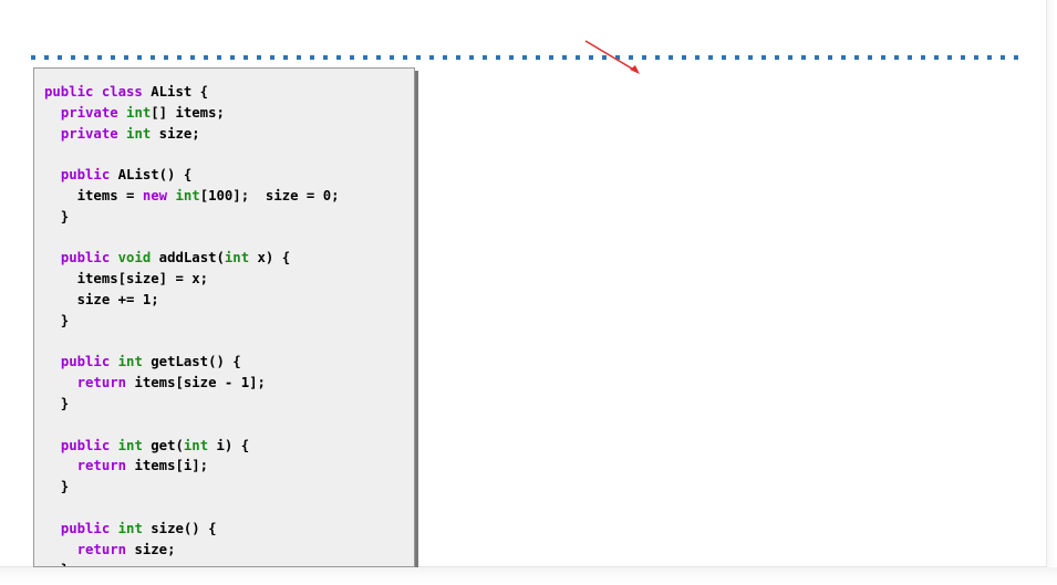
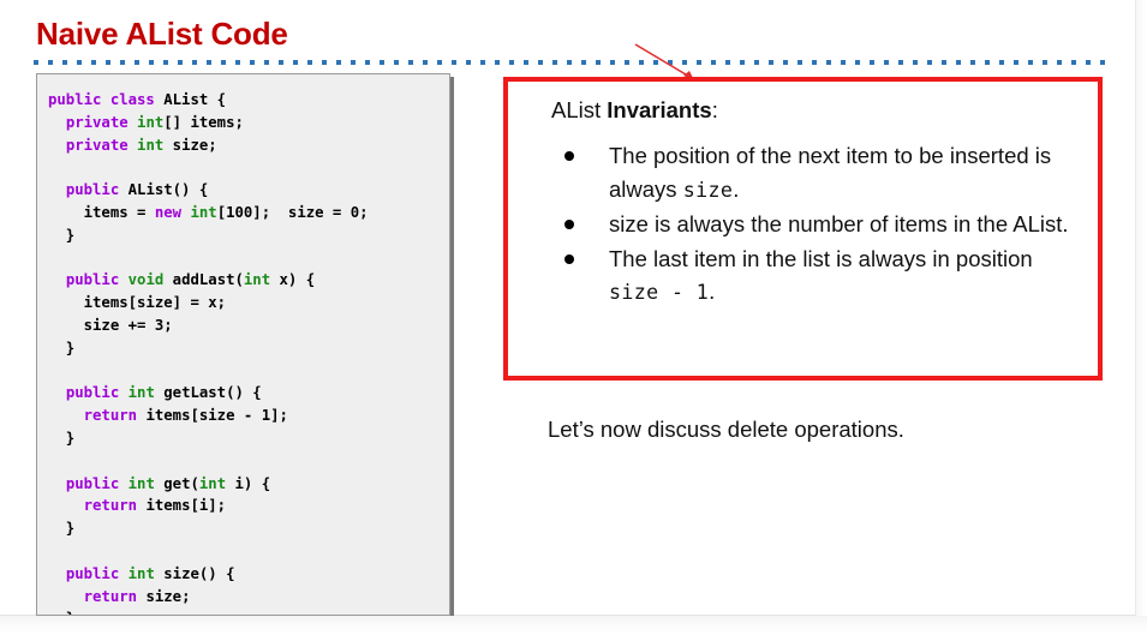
+ Naive AList Code
- public class AList { private int[] items; private int size; public AList() { items = new int[100]; size = 0; } public void addLast(int x) { items[size] = x; size += 1; } public int getLast() { return items[size - 1]; } public int get(int i) { return items[i]; } public int size() { return size;
+ public class AList { private int[] items; private int size; public AList() { items = new int[100]; size = 0; } public void addLast(int x) { items[size] = x; size += 3; } public int getLast() { return items[size - 1]; } public int get(int i) { return items[i]; } public int size() { return size;
+ AList Invariants:
+ The position of the next item to be inserted is always size.
+ size is always the number of items in the AList.
+ The last item in the list is always in position size - 1.
+ Let’s now discuss delete operations.
